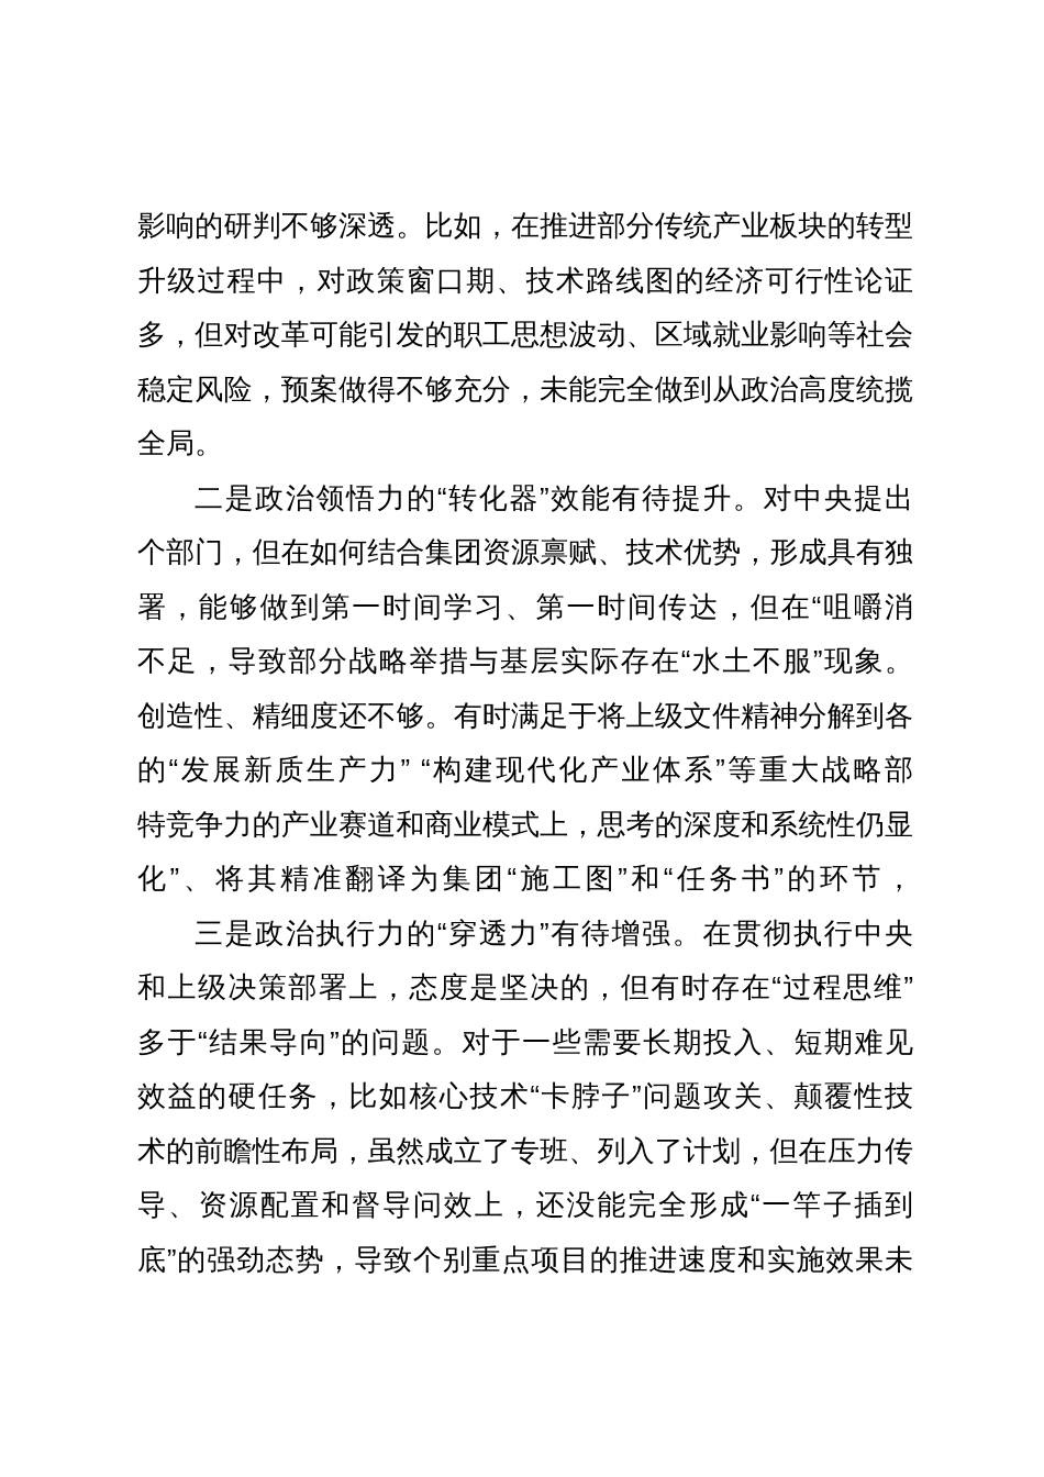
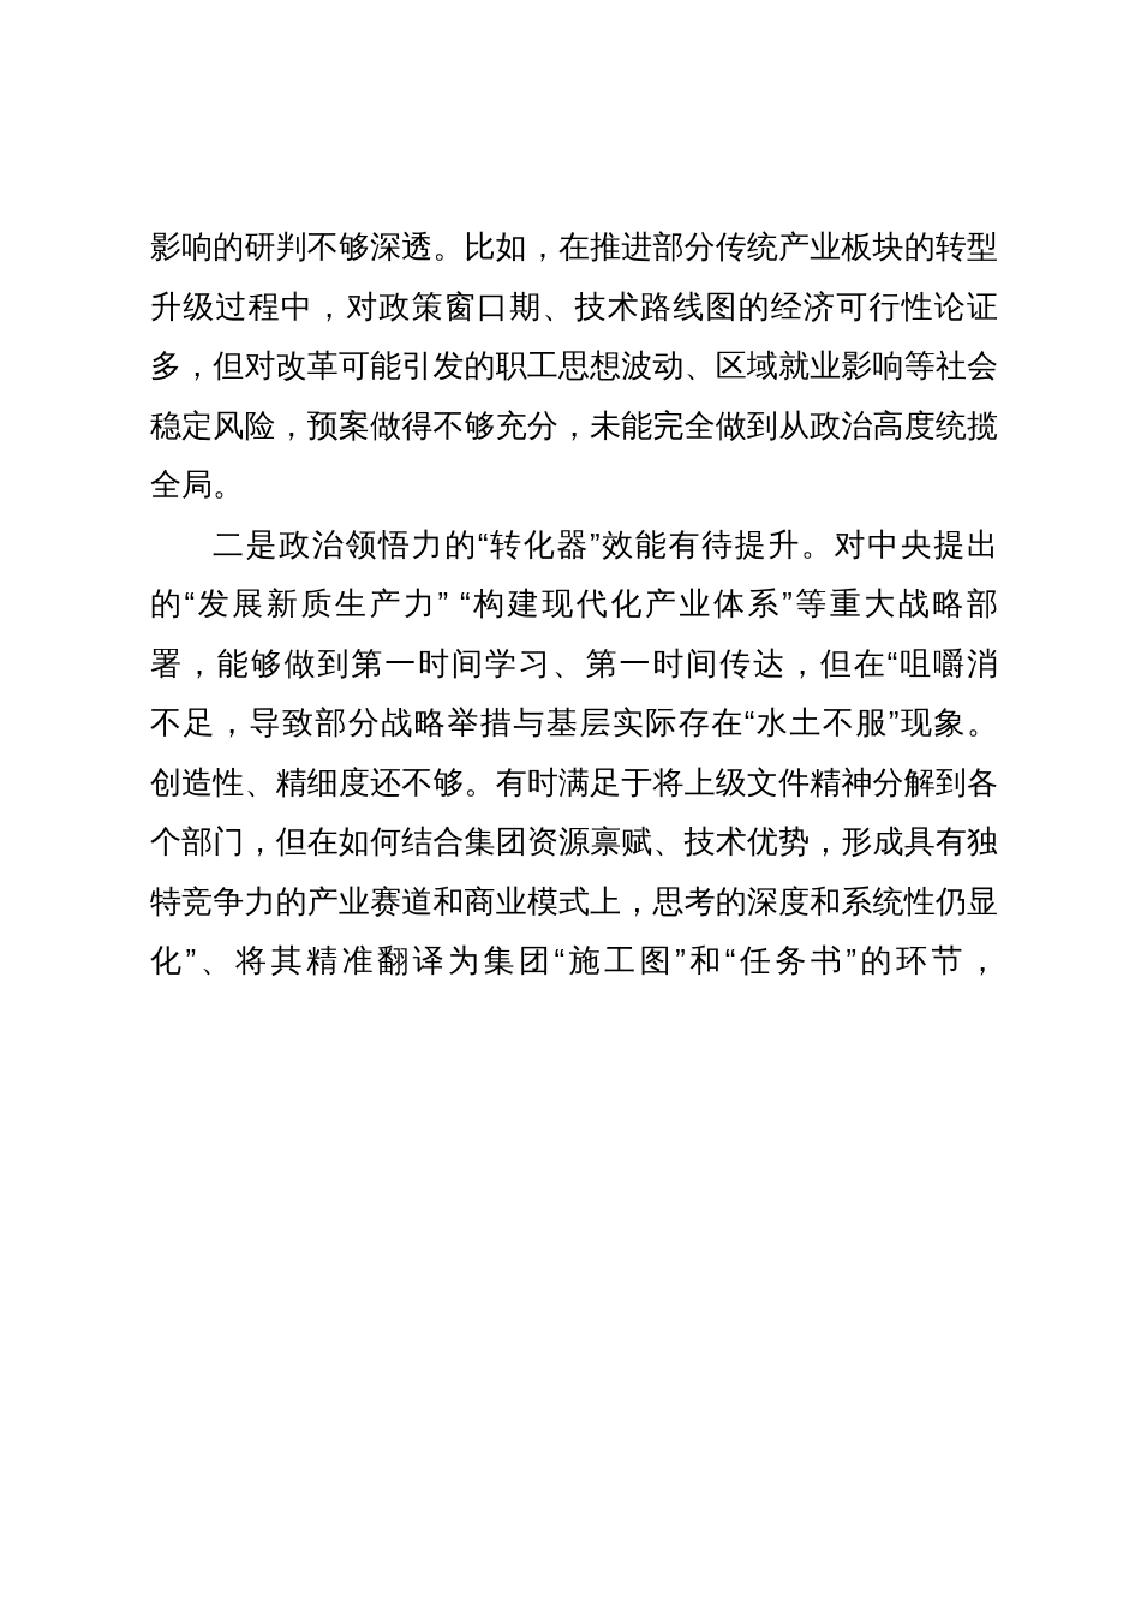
  影响的研判不够深透。比如，在推进部分传统产业板块的转型
  升级过程中，对政策窗口期、技术路线图的经济可行性论证
  多，但对改革可能引发的职工思想波动、区域就业影响等社会
  稳定风险，预案做得不够充分，未能完全做到从政治高度统揽
  全局。
  二是政治领悟力的“转化器”效能有待提升。对中央提出
- 个部门，但在如何结合集团资源禀赋、技术优势，形成具有独
+ 的“发展新质生产力” “构建现代化产业体系”等重大战略部
  署，能够做到第一时间学习、第一时间传达，但在“咀嚼消
  不足，导致部分战略举措与基层实际存在“水土不服”现象。
  创造性、精细度还不够。有时满足于将上级文件精神分解到各
- 的“发展新质生产力” “构建现代化产业体系”等重大战略部
+ 个部门，但在如何结合集团资源禀赋、技术优势，形成具有独
  特竞争力的产业赛道和商业模式上，思考的深度和系统性仍显
  化”、将其精准翻译为集团“施工图”和“任务书”的环节，
- 三是政治执行力的“穿透力”有待增强。在贯彻执行中央
- 和上级决策部署上，态度是坚决的，但有时存在“过程思维”
- 多于“结果导向”的问题。对于一些需要长期投入、短期难见
- 效益的硬任务，比如核心技术“卡脖子”问题攻关、颠覆性技
- 术的前瞻性布局，虽然成立了专班、列入了计划，但在压力传
- 导、资源配置和督导问效上，还没能完全形成“一竿子插到
- 底”的强劲态势，导致个别重点项目的推进速度和实施效果未
